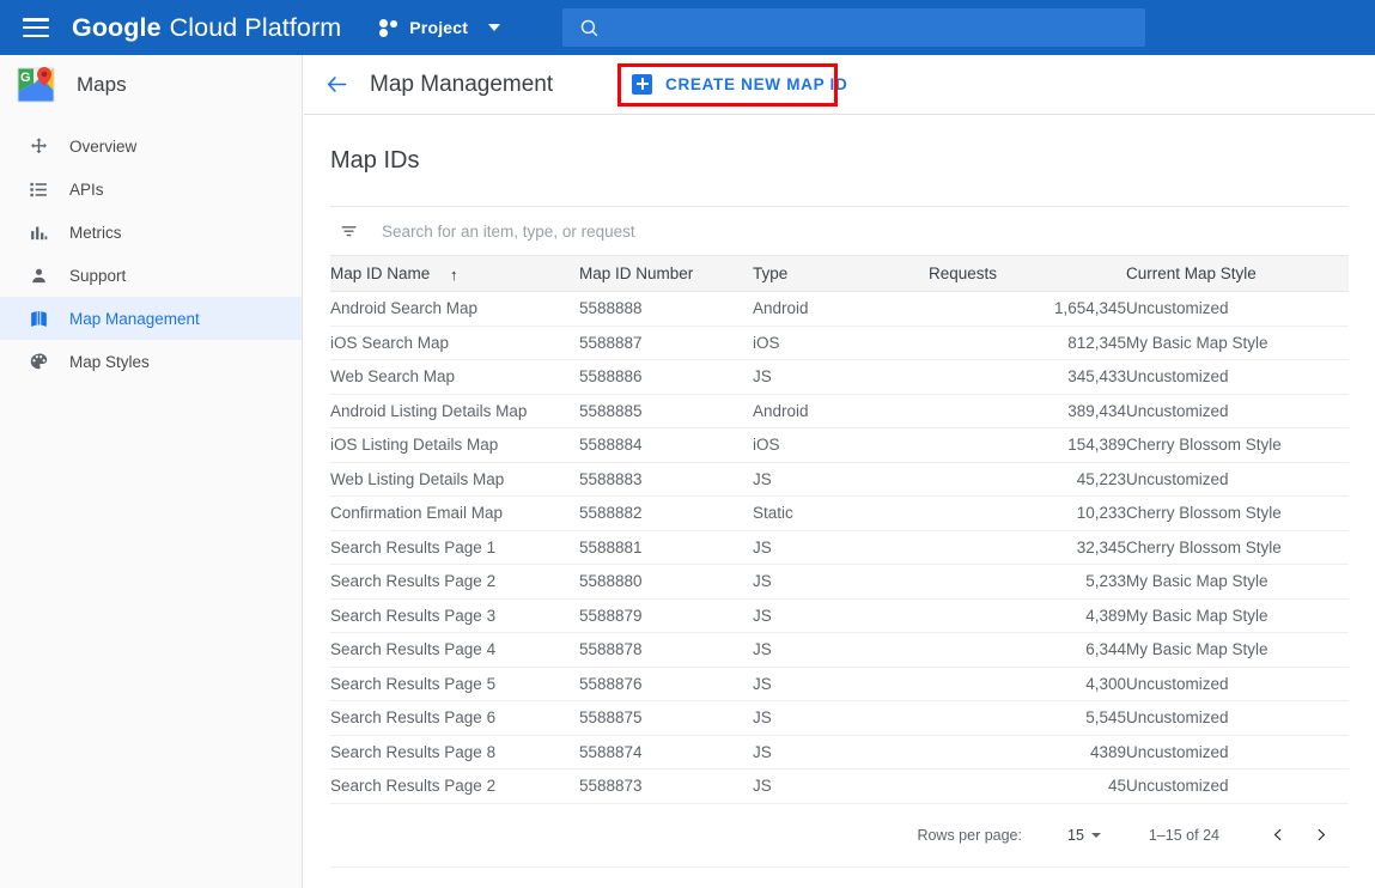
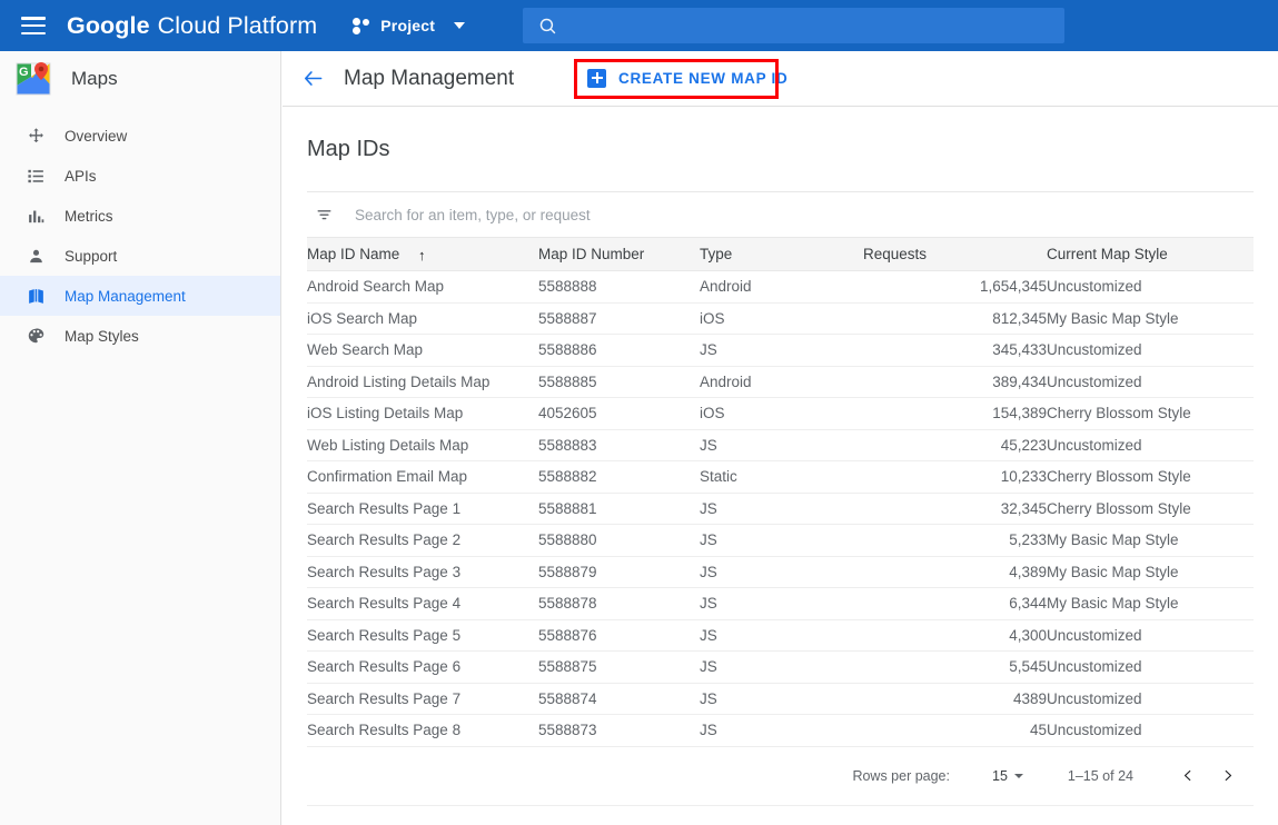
  Google
  Cloud Platform
  Project
  G
  Maps
  Overview
  APIs
  Metrics
  Support
  Map Management
  Map Styles
  Map Management
  CREATE NEW MAP ID
  Map IDs
  Search for an item, type, or request
  Map ID Name ↑	Map ID Number	Type	Requests	Current Map Style
  Android Search Map	5588888	Android	1,654,345	Uncustomized
  iOS Search Map	5588887	iOS	812,345	My Basic Map Style
  Web Search Map	5588886	JS	345,433	Uncustomized
  Android Listing Details Map	5588885	Android	389,434	Uncustomized
- iOS Listing Details Map	5588884	iOS	154,389	Cherry Blossom Style
+ iOS Listing Details Map	4052605	iOS	154,389	Cherry Blossom Style
  Web Listing Details Map	5588883	JS	45,223	Uncustomized
  Confirmation Email Map	5588882	Static	10,233	Cherry Blossom Style
  Search Results Page 1	5588881	JS	32,345	Cherry Blossom Style
  Search Results Page 2	5588880	JS	5,233	My Basic Map Style
  Search Results Page 3	5588879	JS	4,389	My Basic Map Style
  Search Results Page 4	5588878	JS	6,344	My Basic Map Style
  Search Results Page 5	5588876	JS	4,300	Uncustomized
  Search Results Page 6	5588875	JS	5,545	Uncustomized
- Search Results Page 8	5588874	JS	4389	Uncustomized
+ Search Results Page 7	5588874	JS	4389	Uncustomized
- Search Results Page 2	5588873	JS	45	Uncustomized
+ Search Results Page 8	5588873	JS	45	Uncustomized
  Rows per page:
  15
  1–15 of 24
